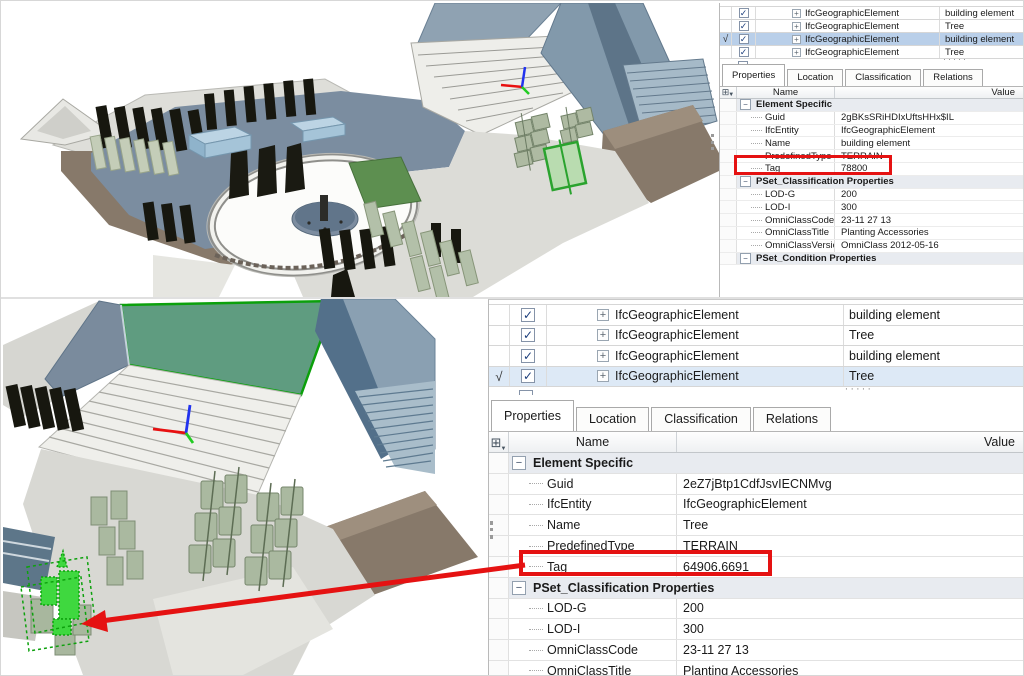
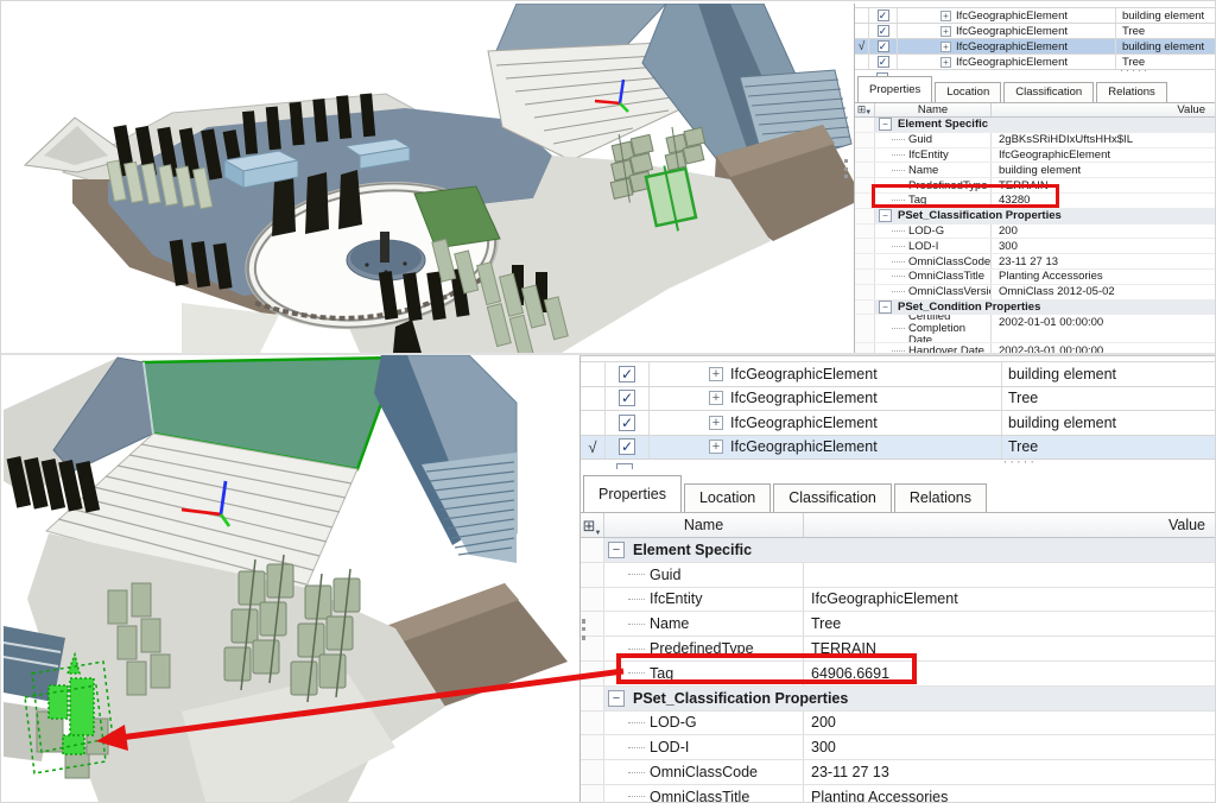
  ✓
  +
  IfcGeographicElement
  building element
  ✓
  +
  IfcGeographicElement
  Tree
  √
  ✓
  +
  IfcGeographicElement
  building element
  ✓
  +
  IfcGeographicElement
  Tree
  ·····
  Properties
  Location
  Classification
  Relations
  ⊞
  Name
  Value
  −
  Element Specific
  Guid
  2gBKsSRiHDIxUftsHHx$IL
  IfcEntity
  IfcGeographicElement
  Name
  building element
  PredefinedType
  TERRAIN
  Tag
- 78800
+ 43280
  −
  PSet_Classification Properties
  LOD-G
  200
  LOD-I
  300
  OmniClassCode
  23-11 27 13
  OmniClassTitle
  Planting Accessories
  OmniClassVersi
- OmniClass 2012-05-16
+ OmniClass 2012-05-02
  −
  PSet_Condition Properties
+ Certified Completion Date
+ 2002-01-01 00:00:00
+ Handover Date
+ 2002-03-01 00:00:00
  ✓
  +
  IfcGeographicElement
  building element
  ✓
  +
  IfcGeographicElement
  Tree
  ✓
  +
  IfcGeographicElement
  building element
  √
  ✓
  +
  IfcGeographicElement
  Tree
  ·····
  Properties
  Location
  Classification
  Relations
  ⊞
  Name
  Value
  −
  Element Specific
  Guid
- 2eZ7jBtp1CdfJsvIECNMvg
  IfcEntity
  IfcGeographicElement
  Name
  Tree
  PredefinedType
  TERRAIN
  Tag
  64906.6691
  −
  PSet_Classification Properties
  LOD-G
  200
  LOD-I
  300
  OmniClassCode
  23-11 27 13
  OmniClassTitle
  Planting Accessories
